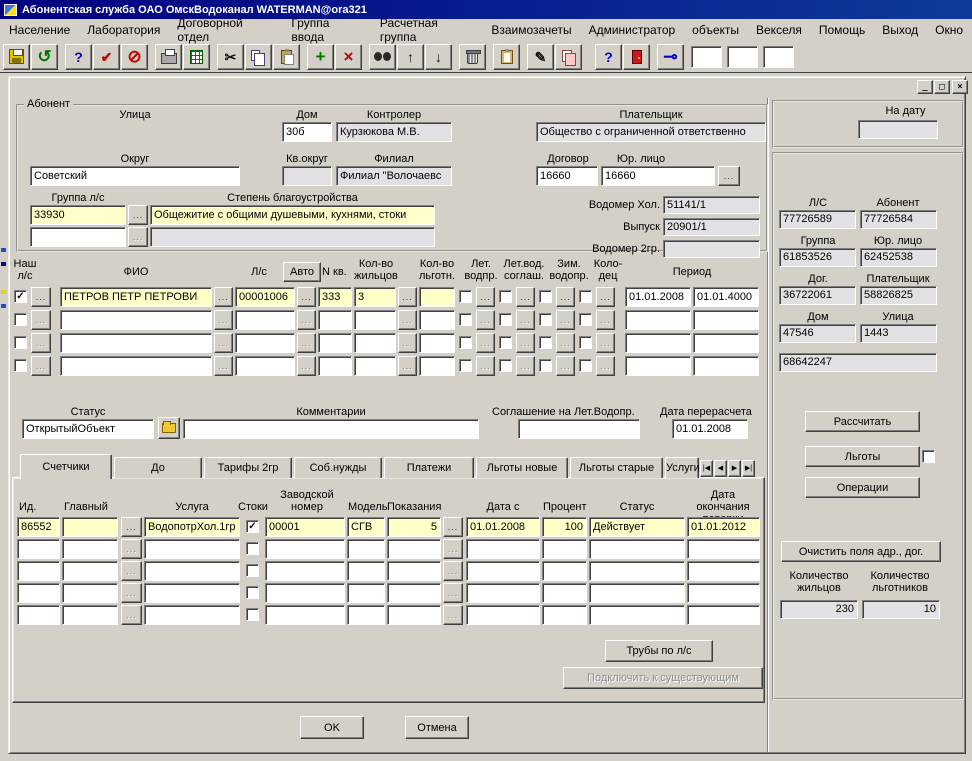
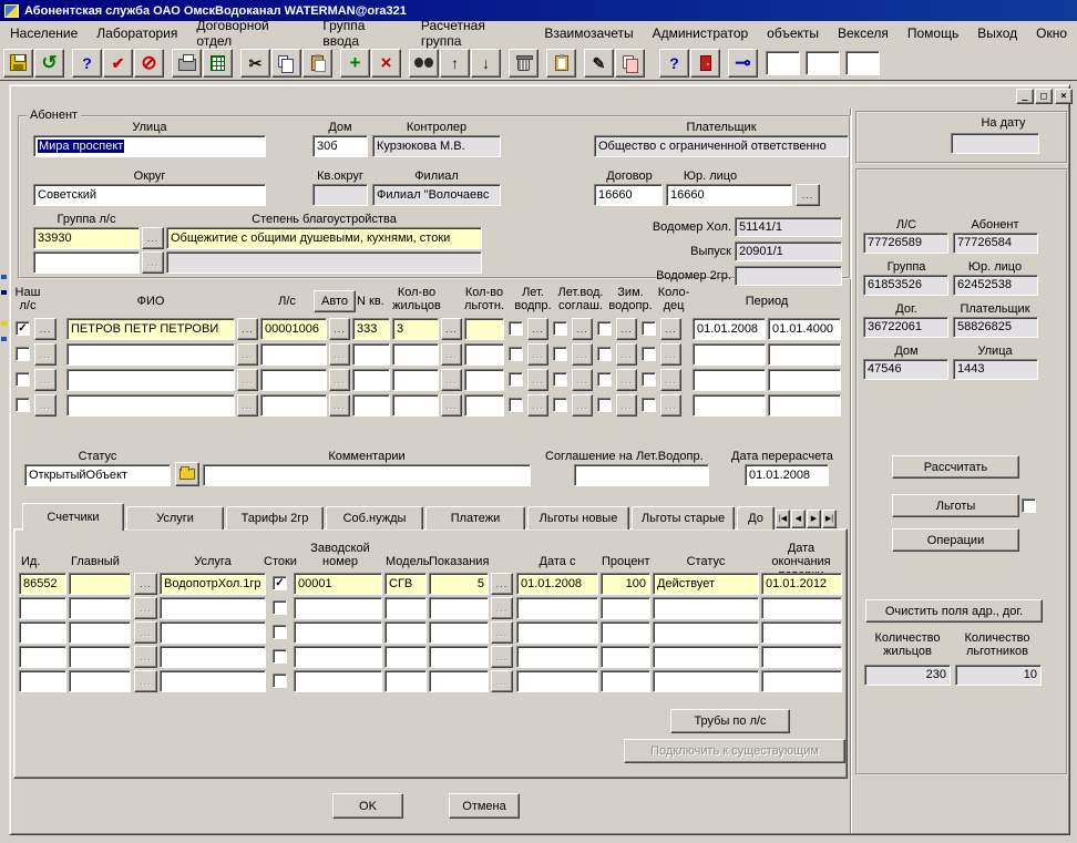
  Абонентская служба ОАО ОмскВодоканал WATERMAN@ora321
  Население
  Лаборатория
  Договорной отдел
  Группа ввода
  Расчетная группа
  Взаимозачеты
  Администратор
  объекты
  Векселя
  Помощь
  Выход
  Окно
  ↺
  ?
  ✔
  ⊘
  ✂
  +
  ×
  ↑
  ↓
  ✎
  ?
  ⊸
  _
  □
  ×
  Абонент
  Улица
+ Мира проспект
  Дом
  30б
  Контролер
  Курзюкова М.В.
  Плательщик
  Общество с ограниченной ответственно
  Округ
  Советский
  Кв.округ
  Филиал
  Филиал "Волочаевс
  Договор
  16660
  Юр. лицо
  16660
  ...
  Группа л/с
  33930
  ...
  Степень благоустройства
  Общежитие с общими душевыми, кухнями, стоки
  ...
  Водомер Хол.
  51141/1
  Выпуск
  20901/1
  Водомер 2гр.
  Наш л/с
  ФИО
  Л/с
  Авто
  N кв.
  Кол-во жильцов
  Кол-во льготн.
  Лет. водпр.
  Лет.вод. соглаш.
  Зим. водопр.
  Коло-дец
  Период
  ✓
  ...
  ПЕТРОВ ПЕТР ПЕТРОВИ
  ...
  00001006
  ...
  333
  3
  ...
  ...
  ...
  ...
  ...
  01.01.2008
  01.01.4000
  ...
  ...
  ...
  ...
  ...
  ...
  ...
  ...
  ...
  ...
  ...
  ...
  ...
  ...
  ...
  ...
  ...
  ...
  ...
  ...
  ...
  ...
  ...
  ...
  Статус
  ОткрытыйОбъект
  Комментарии
  Соглашение на Лет.Водопр.
  Дата перерасчета
  01.01.2008
  Счетчики
- До
+ Услуги
  Тарифы 2гр
  Соб.нужды
  Платежи
  Льготы новые
  Льготы старые
- Услуги
+ До
  Ид.
  Главный
  Услуга
  Стоки
  Заводской номер
  Модель
  Показания
  Дата с
  Процент
  Статус
  86552
  ...
  ВодопотрХол.1гр
  ✓
  00001
  СГВ
  5
  ...
  01.01.2008
  100
  Действует
  01.01.2012
  ...
  ...
  ...
  ...
  ...
  ...
  ...
  ...
  Трубы по л/с
  Подключить к существующим
  На дату
  Л/С
  Абонент
  77726589
  77726584
  Группа
  Юр. лицо
  61853526
  62452538
  Дог.
  Плательщик
  36722061
  58826825
  Дом
  Улица
  47546
  1443
- 68642247
  Рассчитать
  Льготы
  Операции
  Очистить поля адр., дог.
  Количество жильцов
  Количество льготников
  230
  10
  OK
  Отмена
